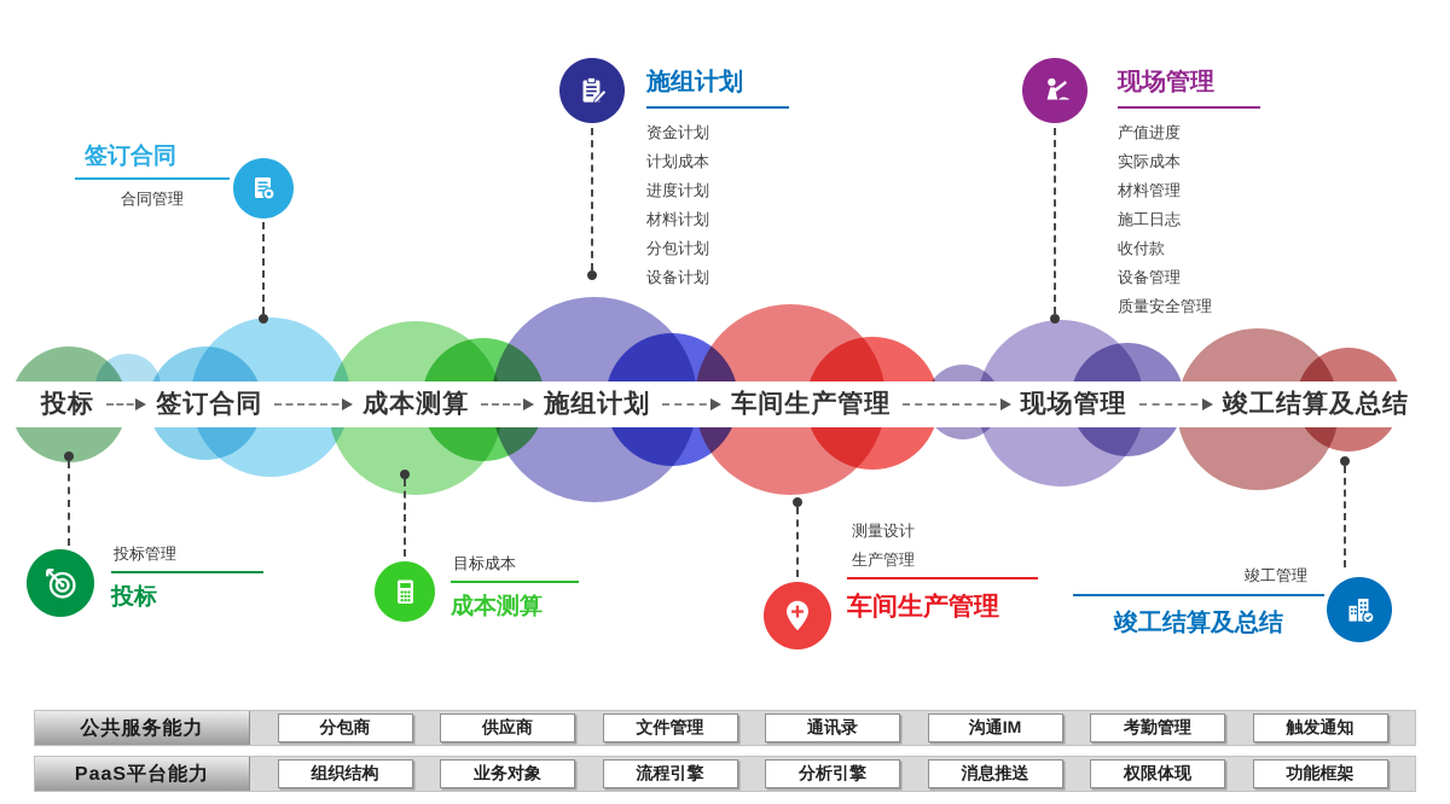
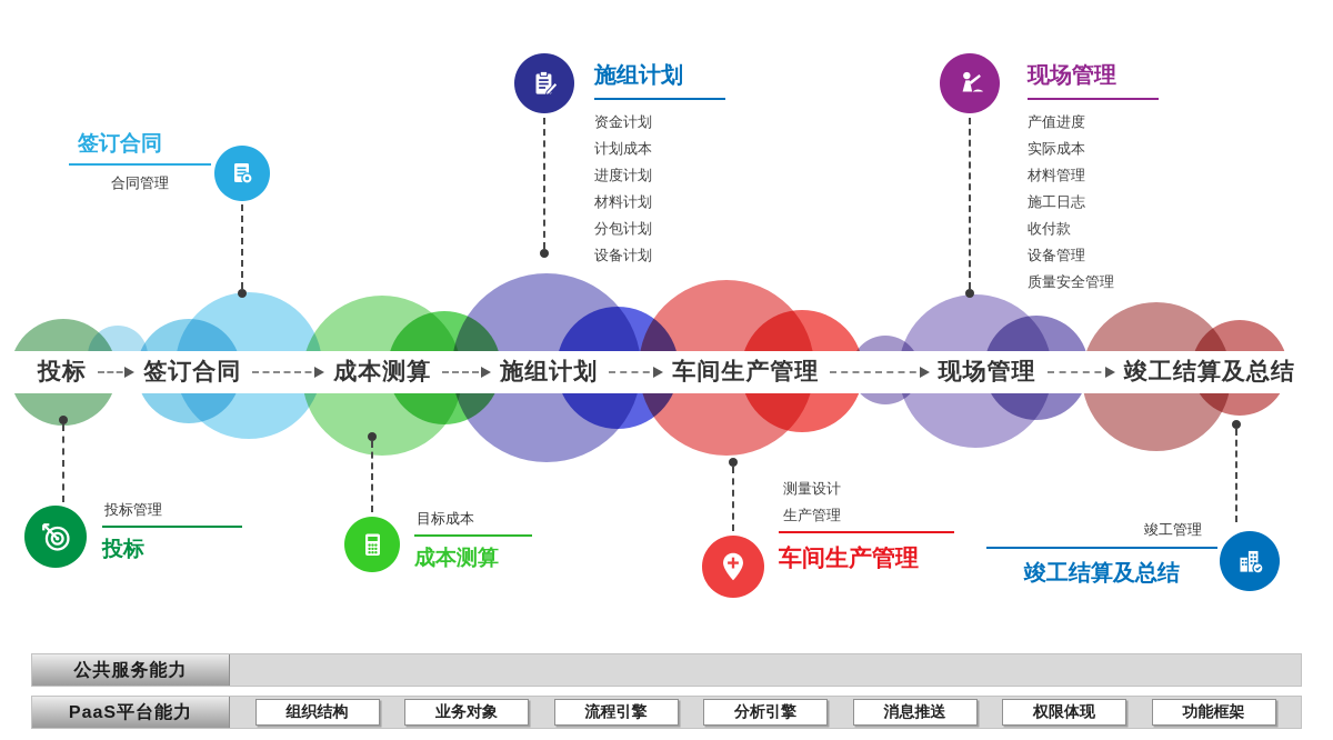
  投标
  签订合同
  成本测算
  施组计划
  车间生产管理
  现场管理
  竣工结算及总结
  签订合同
  合同管理
  施组计划
  资金计划
  计划成本
  进度计划
  材料计划
  分包计划
  设备计划
  现场管理
  产值进度
  实际成本
  材料管理
  施工日志
  收付款
  设备管理
  质量安全管理
  投标管理
  投标
  目标成本
  成本测算
  测量设计
  生产管理
  车间生产管理
  竣工管理
  竣工结算及总结
  公共服务能力
- 分包商
- 供应商
- 文件管理
- 通讯录
- 沟通IM
- 考勤管理
- 触发通知
  PaaS平台能力
  组织结构
  业务对象
  流程引擎
  分析引擎
  消息推送
  权限体现
  功能框架
